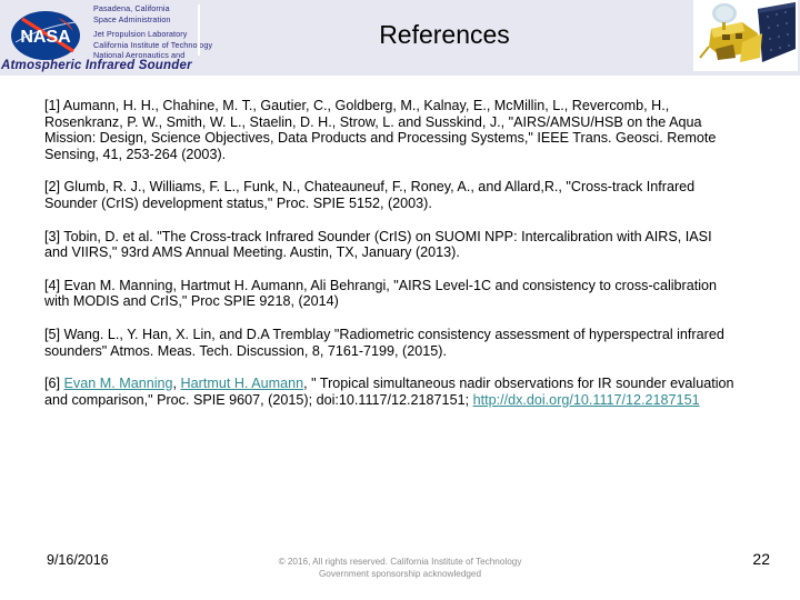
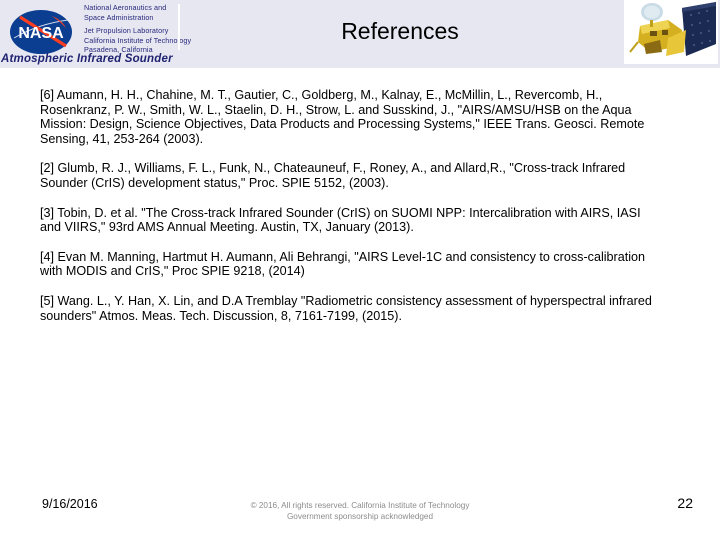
  NASA
- Pasadena, California
+ National Aeronautics and
  Space Administration
  Jet Propulsion Laboratory
  California Institute of Technoogy
- National Aeronautics and
+ Pasadena, California
  Atmospheric Infrared Sounder
  References
- [1] Aumann, H. H., Chahine, M. T., Gautier, C., Goldberg, M., Kalnay, E., McMillin, L., Revercomb, H., Rosenkranz, P. W., Smith, W. L., Staelin, D. H., Strow, L. and Susskind, J., "AIRS/AMSU/HSB on the Aqua Mission: Design, Science Objectives, Data Products and Processing Systems," IEEE Trans. Geosci. Remote Sensing, 41, 253-264 (2003).
+ [6] Aumann, H. H., Chahine, M. T., Gautier, C., Goldberg, M., Kalnay, E., McMillin, L., Revercomb, H., Rosenkranz, P. W., Smith, W. L., Staelin, D. H., Strow, L. and Susskind, J., "AIRS/AMSU/HSB on the Aqua Mission: Design, Science Objectives, Data Products and Processing Systems," IEEE Trans. Geosci. Remote Sensing, 41, 253-264 (2003).
  [2] Glumb, R. J., Williams, F. L., Funk, N., Chateauneuf, F., Roney, A., and Allard,R., "Cross-track Infrared Sounder (CrIS) development status," Proc. SPIE 5152, (2003).
  [3] Tobin, D. et al. "The Cross-track Infrared Sounder (CrIS) on SUOMI NPP: Intercalibration with AIRS, IASI and VIIRS," 93rd AMS Annual Meeting. Austin, TX, January (2013).
  [4] Evan M. Manning, Hartmut H. Aumann, Ali Behrangi, "AIRS Level-1C and consistency to cross-calibration with MODIS and CrIS," Proc SPIE 9218, (2014)
  [5] Wang. L., Y. Han, X. Lin, and D.A Tremblay "Radiometric consistency assessment of hyperspectral infrared sounders" Atmos. Meas. Tech. Discussion, 8, 7161-7199, (2015).
- [6] Evan M. Manning, Hartmut H. Aumann, " Tropical simultaneous nadir observations for IR sounder evaluation and comparison," Proc. SPIE 9607, (2015); doi:10.1117/12.2187151; http://dx.doi.org/10.1117/12.2187151
  9/16/2016
  © 2016, All rights reserved. California Institute of Technology
  Government sponsorship acknowledged
  22
